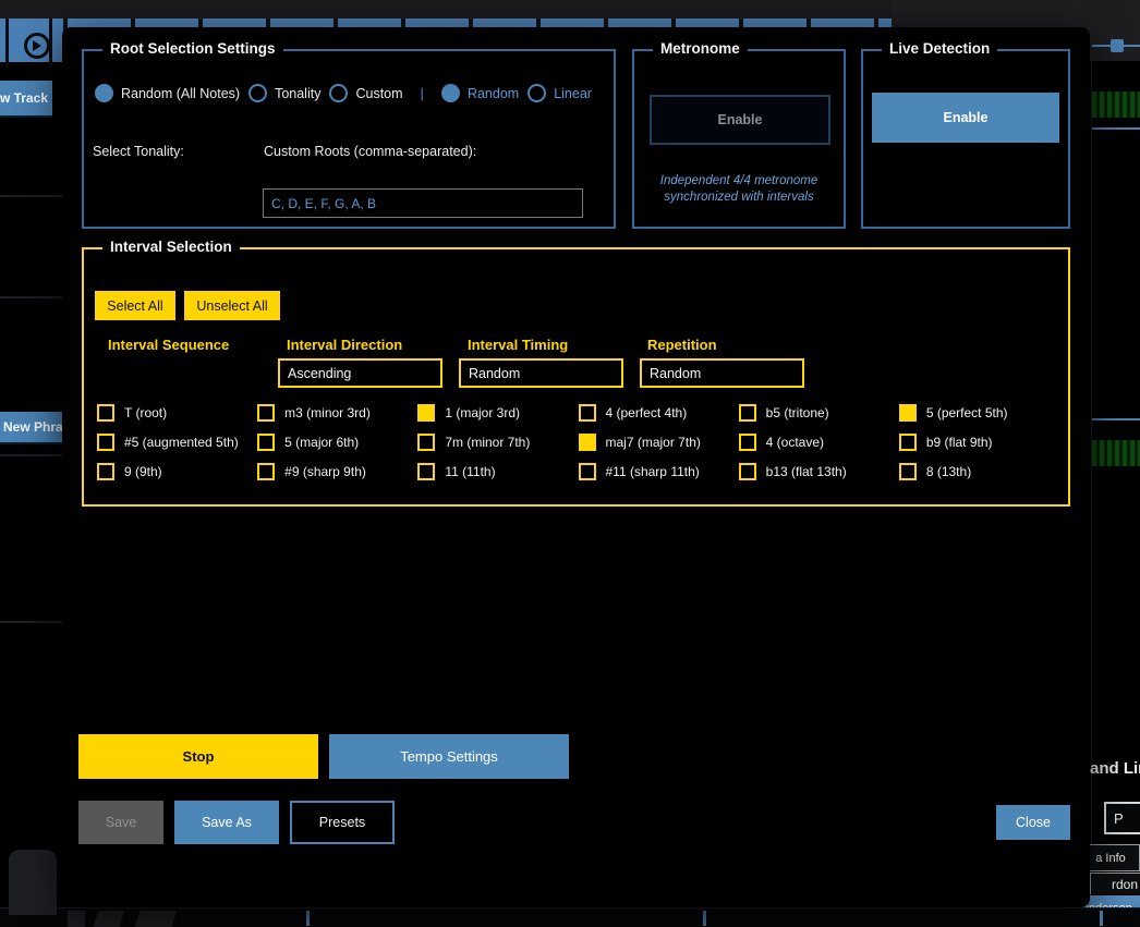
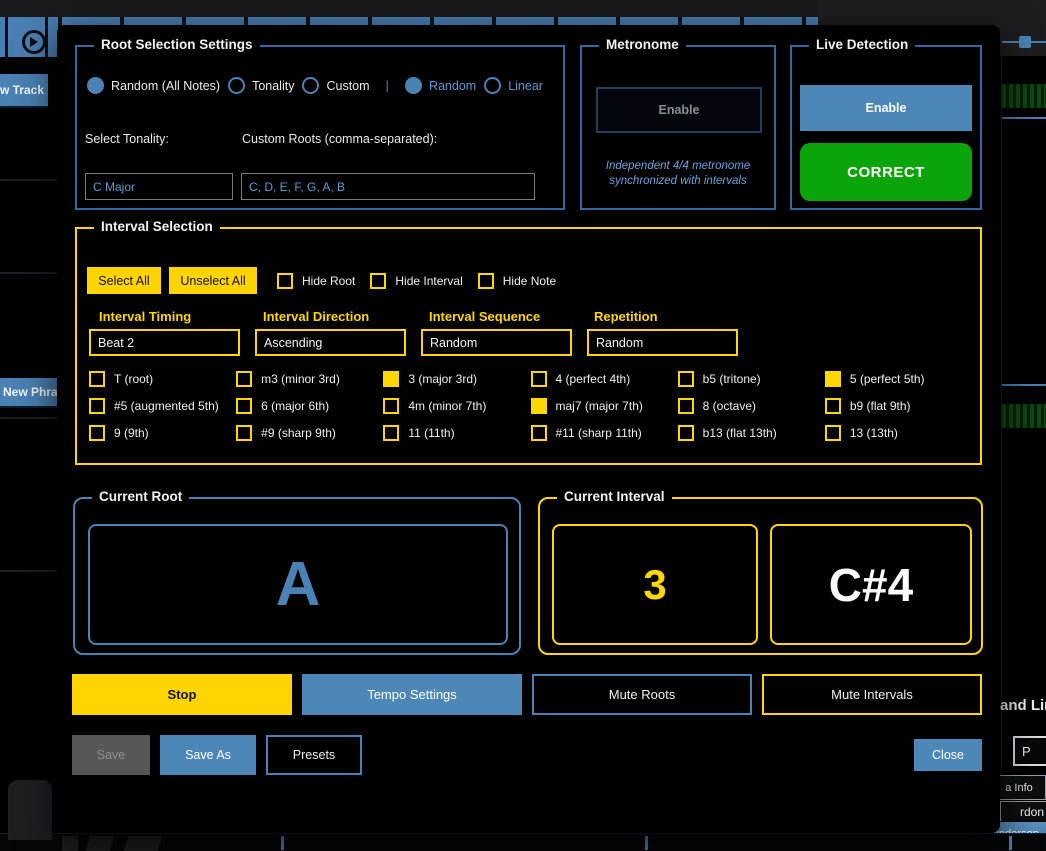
  w Track
  New Phra
  and Li
  P
  a Info
  rdon
  Root Selection Settings
  Random (All Notes)
  Tonality
  Custom
  |
  Random
  Linear
  Select Tonality:
  Custom Roots (comma-separated):
+ C Major
  C, D, E, F, G, A, B
  Metronome
  Enable
  Independent 4/4 metronome
  synchronized with intervals
  Live Detection
  Enable
+ CORRECT
  Interval Selection
  Select All
  Unselect All
+ Hide Root
+ Hide Interval
+ Hide Note
- Interval Sequence
+ Interval Timing
  Interval Direction
- Interval Timing
+ Interval Sequence
  Repetition
+ Beat 2
  Ascending
  Random
  Random
  T (root)
  m3 (minor 3rd)
- 1 (major 3rd)
+ 3 (major 3rd)
  4 (perfect 4th)
  b5 (tritone)
  5 (perfect 5th)
  #5 (augmented 5th)
- 5 (major 6th)
+ 6 (major 6th)
- 7m (minor 7th)
+ 4m (minor 7th)
  maj7 (major 7th)
- 4 (octave)
+ 8 (octave)
  b9 (flat 9th)
  9 (9th)
  #9 (sharp 9th)
  11 (11th)
  #11 (sharp 11th)
  b13 (flat 13th)
- 8 (13th)
+ 13 (13th)
+ Current Root
+ A
+ Current Interval
+ 3
+ C#4
  Stop
  Tempo Settings
+ Mute Roots
+ Mute Intervals
  Save
  Save As
  Presets
  Close
